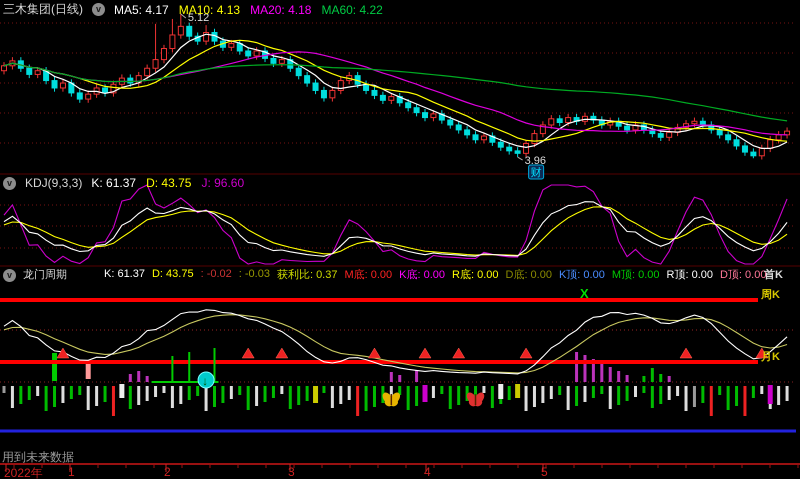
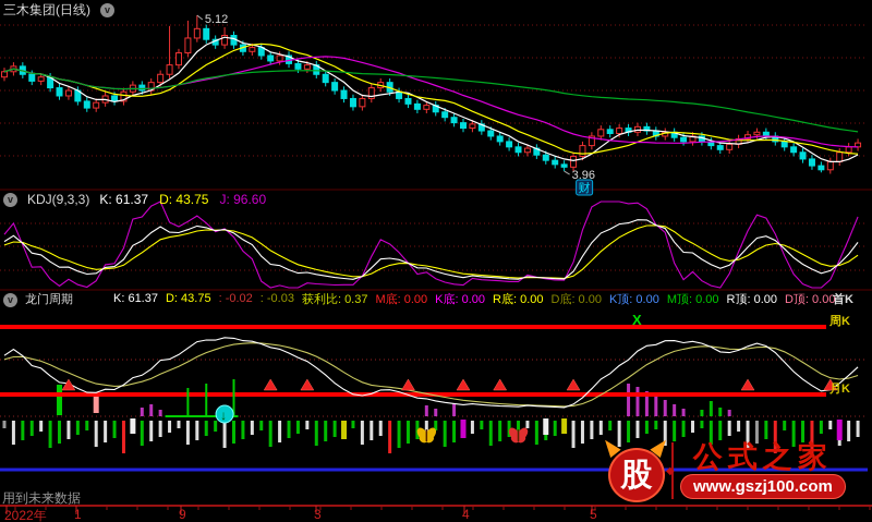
  5.12
  3.96
  财
  X
  ↓
  三木集团(日线)
  v
- MA5: 4.17
- MA10: 4.13
- MA20: 4.18
- MA60: 4.22
  v
  KDJ(9,3,3)
  K: 61.37
  D: 43.75
  J: 96.60
  v
  龙门周期
  K: 61.37
  D: 43.75
  : -0.02
  : -0.03
  获利比: 0.37
  M底: 0.00
  K底: 0.00
  R底: 0.00
  D底: 0.00
  K顶: 0.00
  M顶: 0.00
  R顶: 0.00
  D顶: 0.00
  首K
  周K
  月K
  用到未来数据
  2022年
  1
- 2
+ 9
  3
  4
  5
+ 股
+ ◆
+ 公式之家
+ www.gszj100.com
